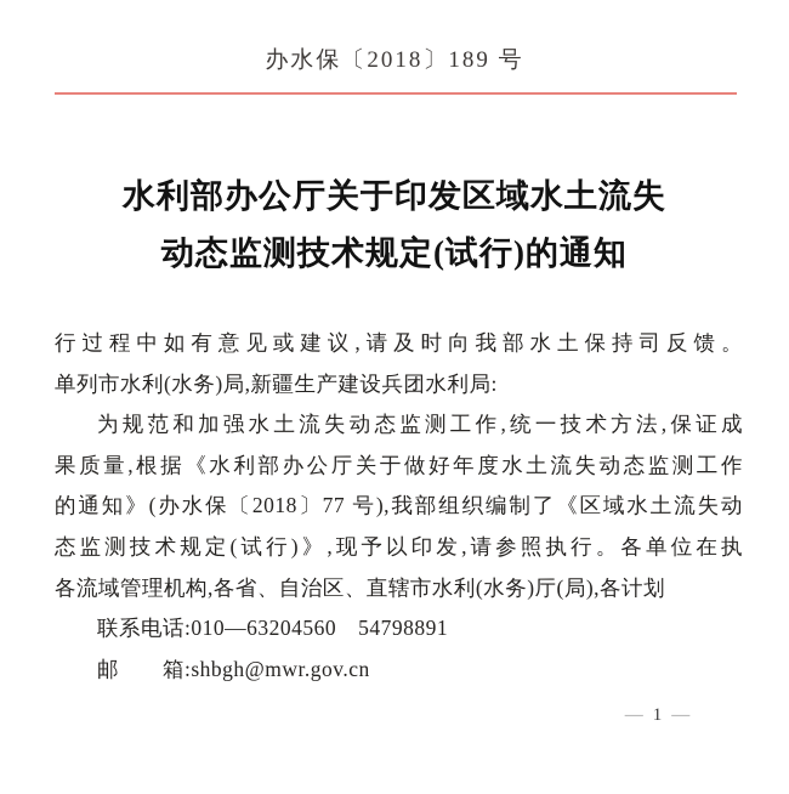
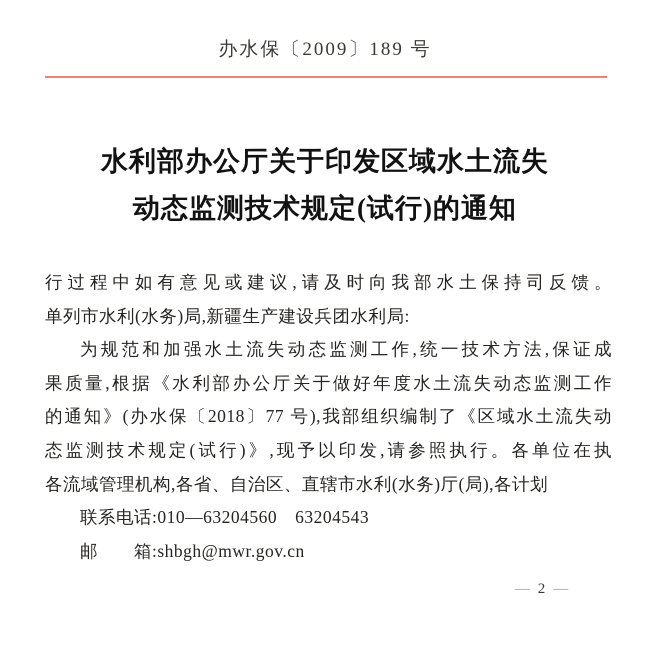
- 办水保〔2018〕189 号
+ 办水保〔2009〕189 号
  水利部办公厅关于印发区域水土流失
  动态监测技术规定(试行)的通知
  行过程中如有意见或建议,请及时向我部水土保持司反馈。
  单列市水利(水务)局,新疆生产建设兵团水利局:
  为规范和加强水土流失动态监测工作,统一技术方法,保证成
  果质量,根据《水利部办公厅关于做好年度水土流失动态监测工作
  的通知》(办水保〔2018〕77 号),我部组织编制了《区域水土流失动
  态监测技术规定(试行)》,现予以印发,请参照执行。各单位在执
  各流域管理机构,各省、自治区、直辖市水利(水务)厅(局),各计划
- 联系电话:010—63204560 54798891
+ 联系电话:010—63204560 63204543
  邮 箱:shbgh@mwr.gov.cn
- — 1 —
+ — 2 —
